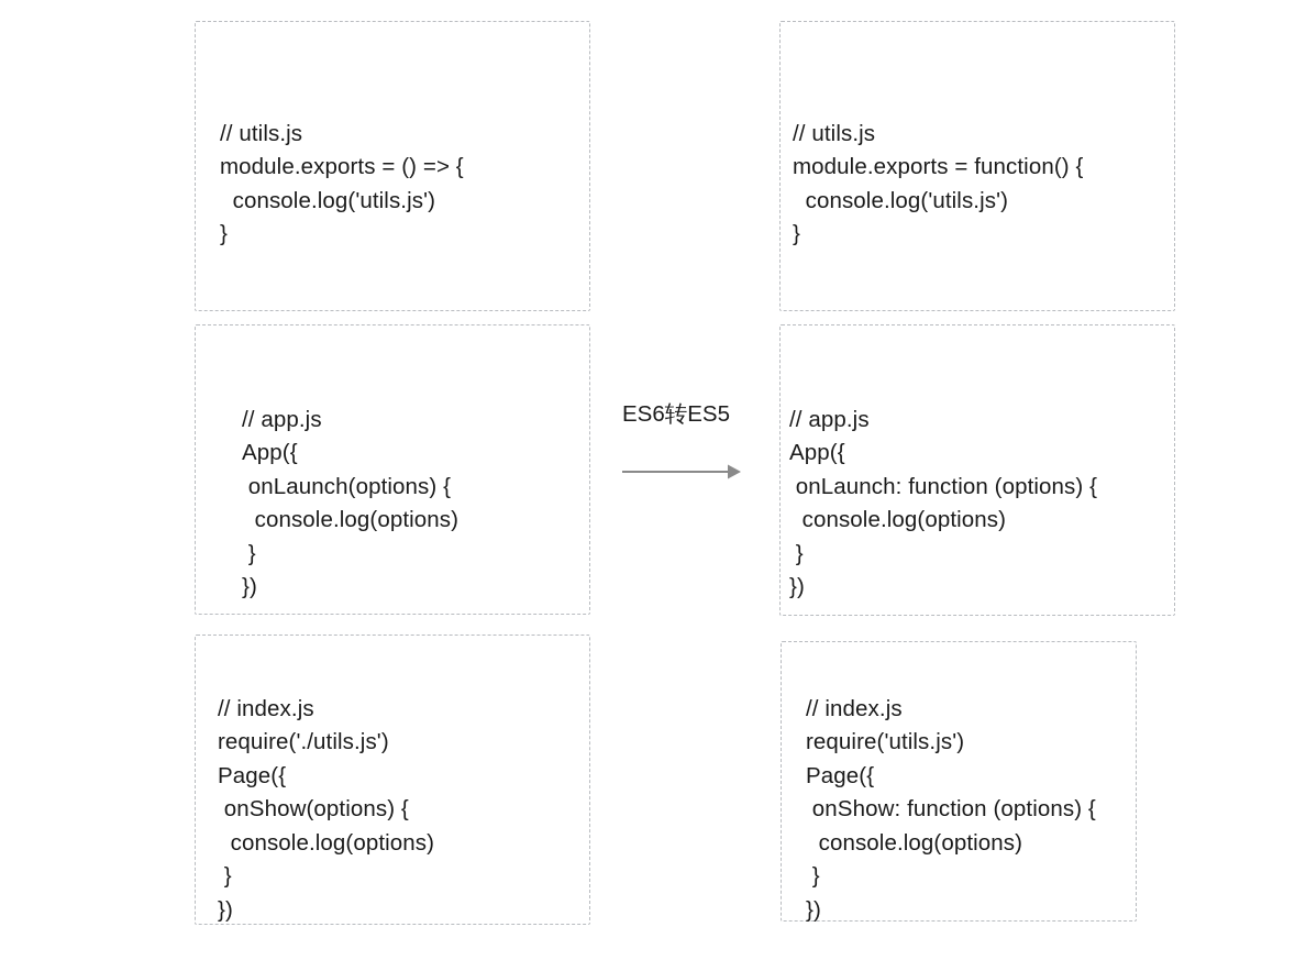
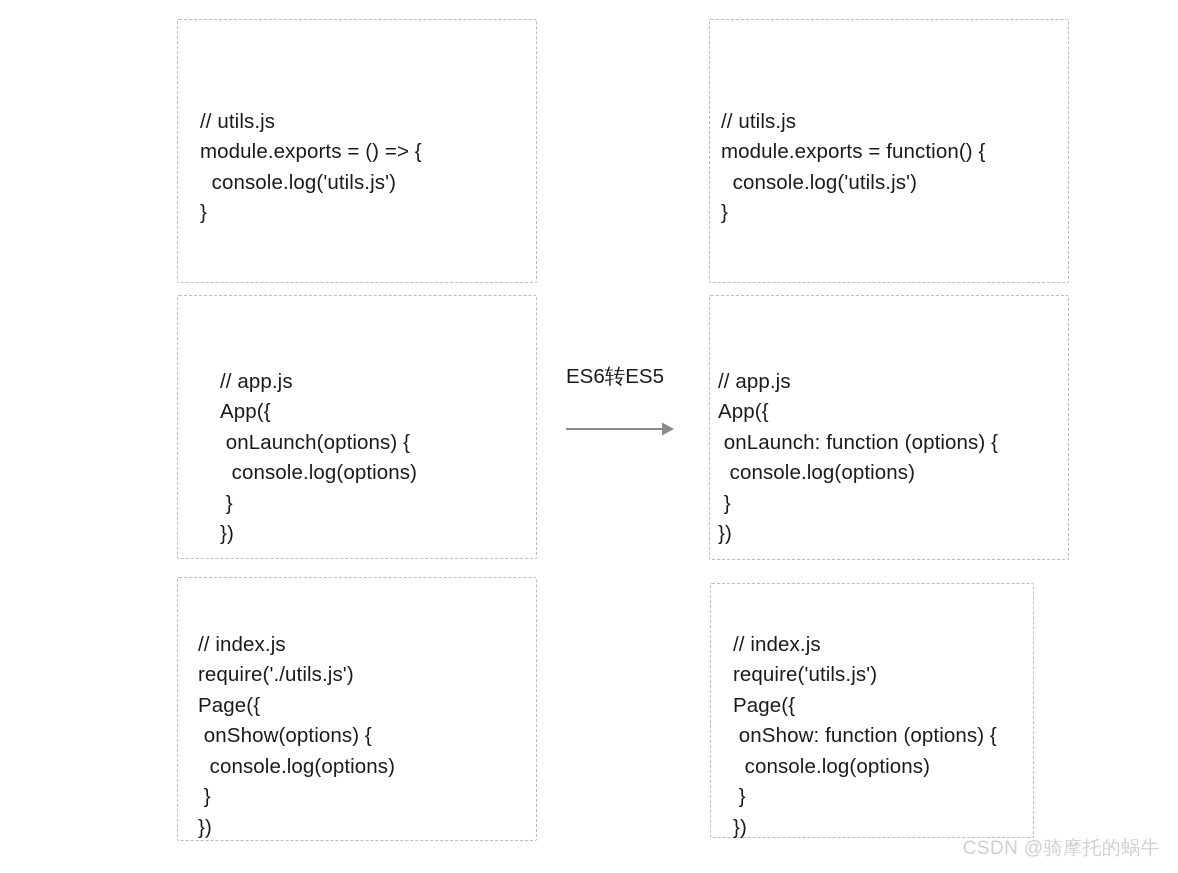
  // utils.js
  module.exports = () => {
  console.log('utils.js')
  }
  // app.js
  App({
  onLaunch(options) {
  console.log(options)
  }
  })
  // index.js
  require('./utils.js')
  Page({
  onShow(options) {
  console.log(options)
  }
  })
  ES6转ES5
  // utils.js
  module.exports = function() {
  console.log('utils.js')
  }
  // app.js
  App({
  onLaunch: function (options) {
  console.log(options)
  }
  })
  // index.js
  require('utils.js')
  Page({
  onShow: function (options) {
  console.log(options)
  }
  })
+ CSDN @骑摩托的蜗牛
